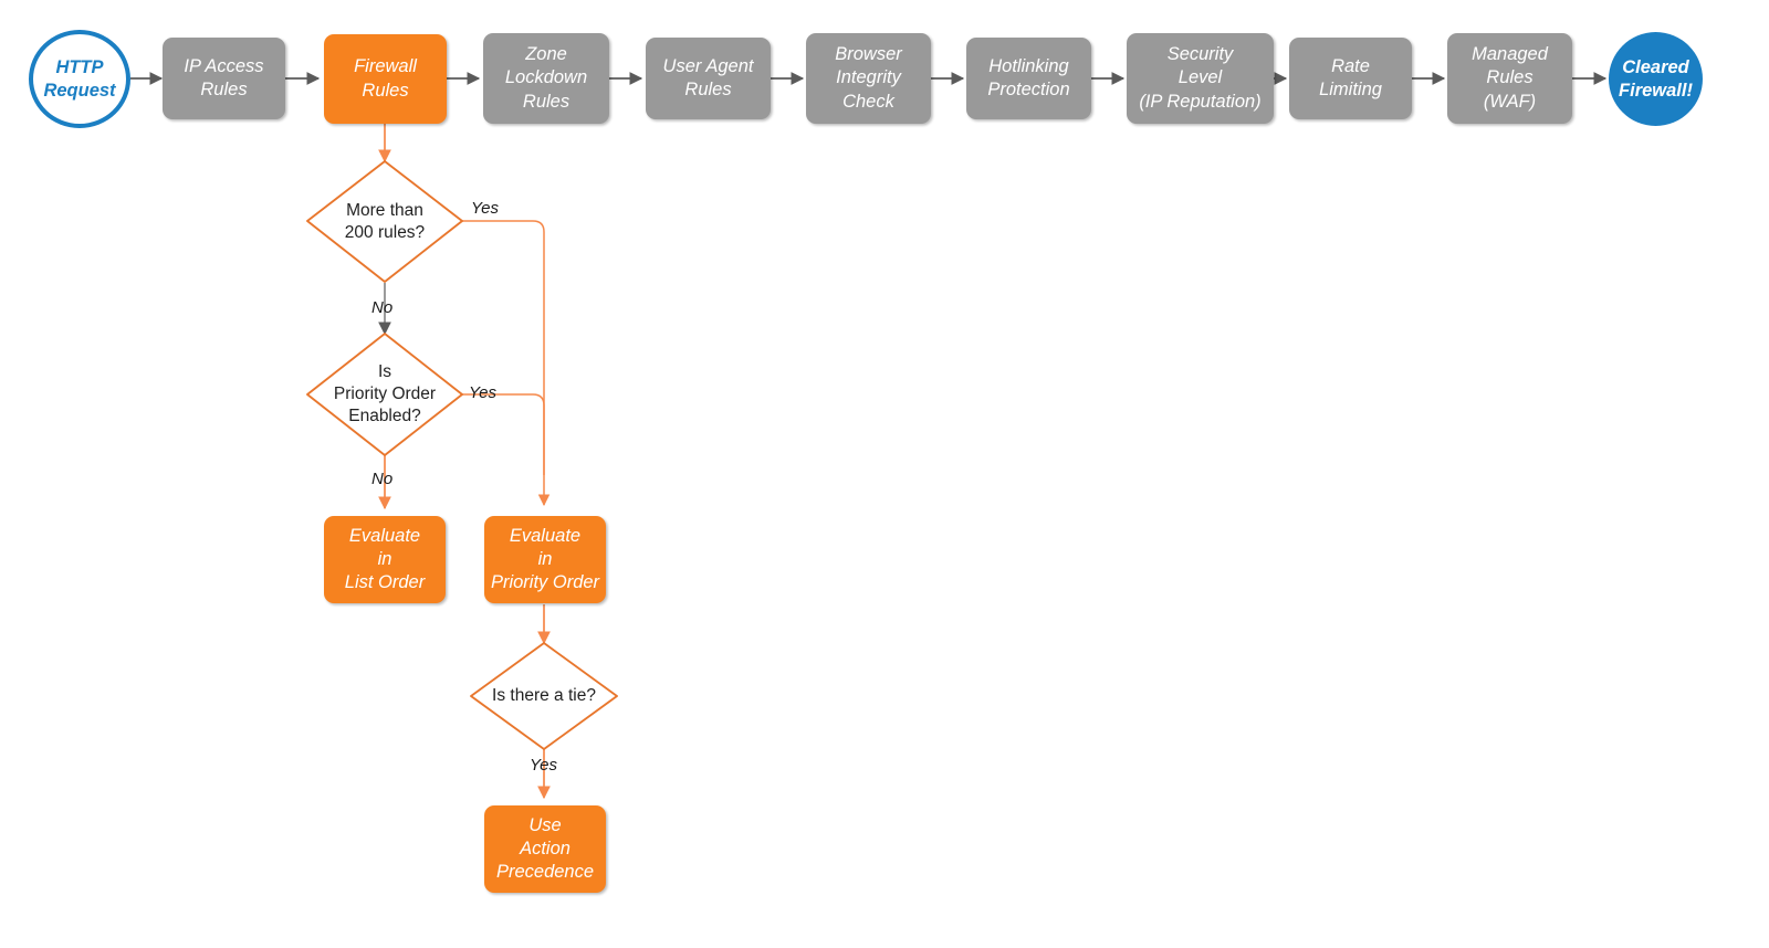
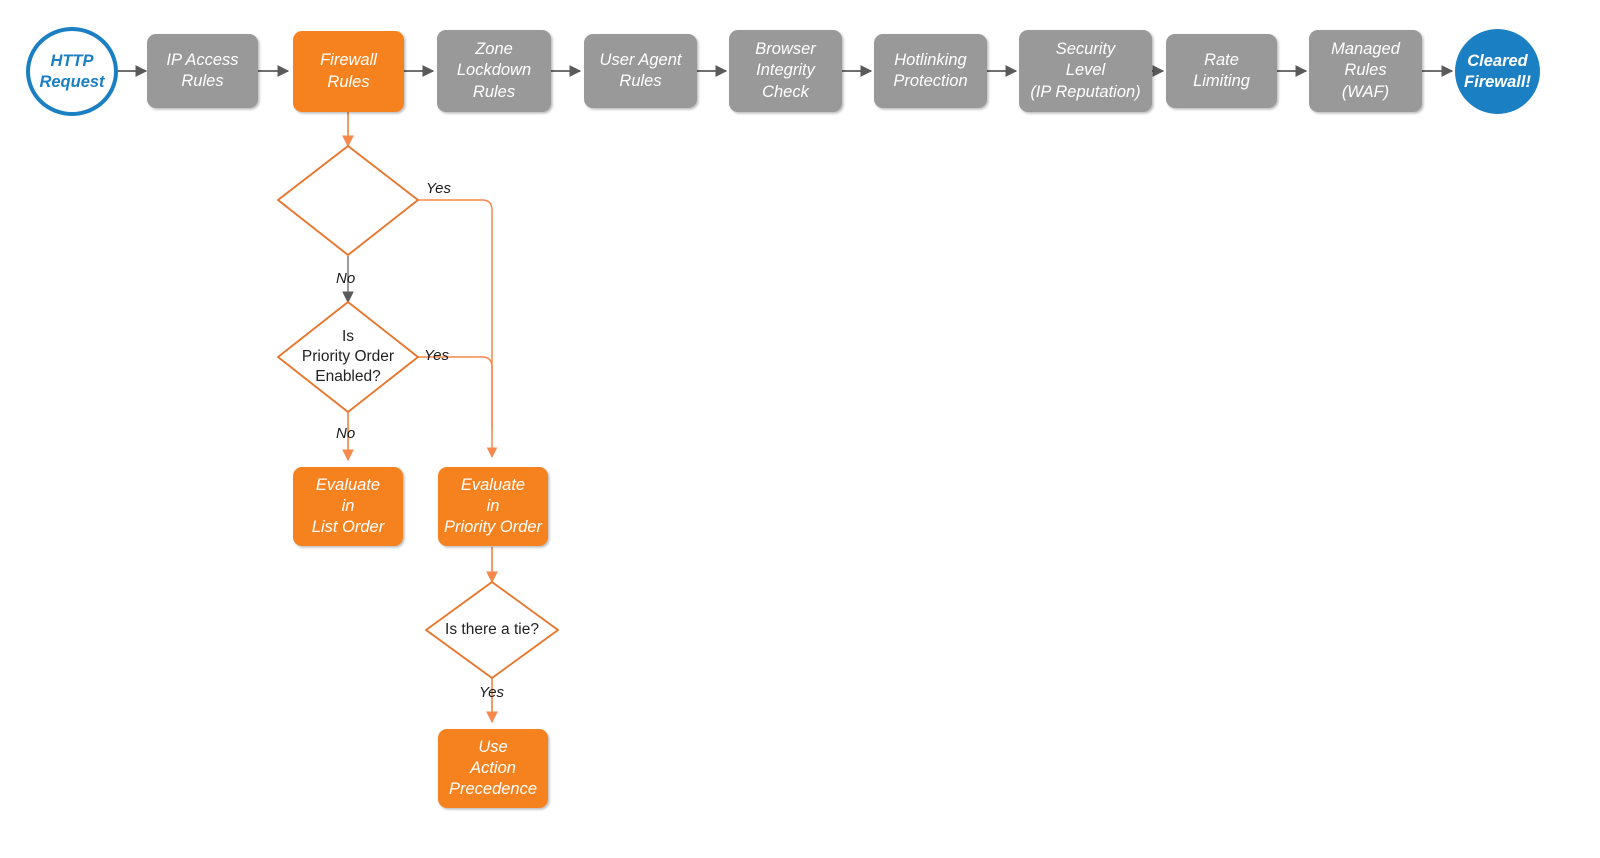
  HTTP
  Request
  IP Access
  Rules
  Firewall
  Rules
  Zone
  Lockdown
  Rules
  User Agent
  Rules
  Browser
  Integrity
  Check
  Hotlinking
  Protection
  Security
  Level
  (IP Reputation)
  Rate
  Limiting
  Managed
  Rules
  (WAF)
  Cleared
  Firewall!
- More than
- 200 rules?
  Is
  Priority Order
  Enabled?
  Is there a tie?
  Evaluate
  in
  List Order
  Evaluate
  in
  Priority Order
  Use
  Action
  Precedence
  Yes
  No
  Yes
  No
  Yes
